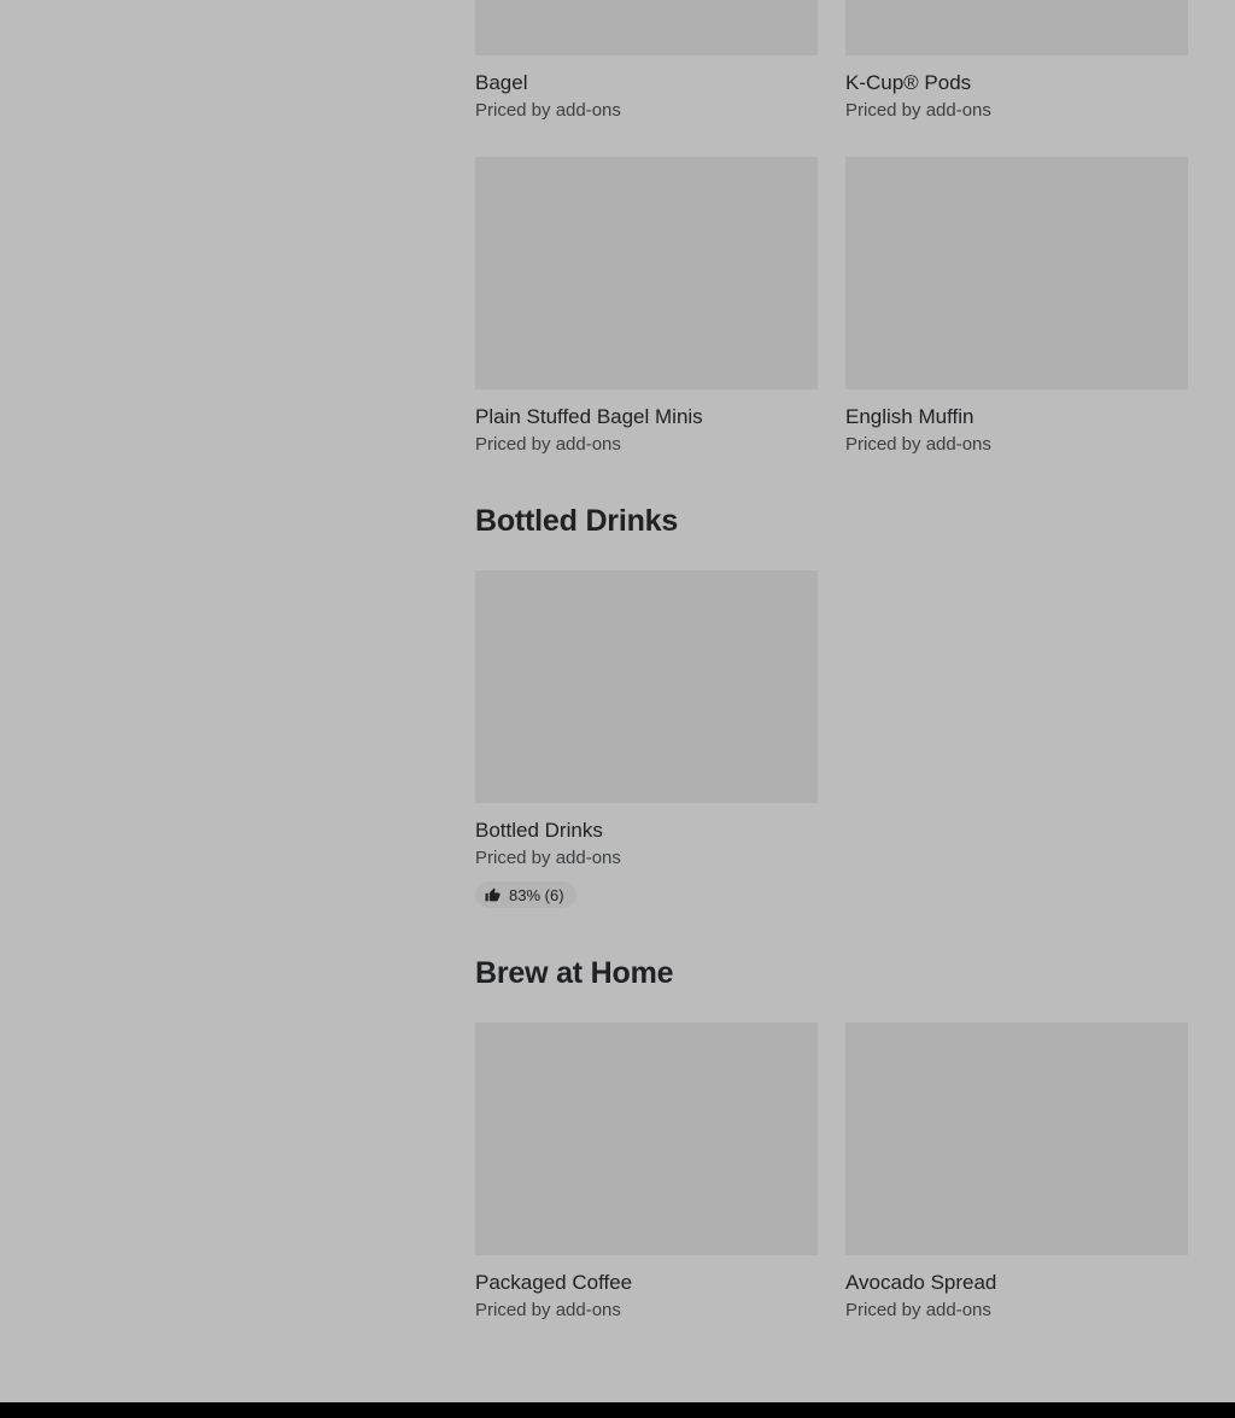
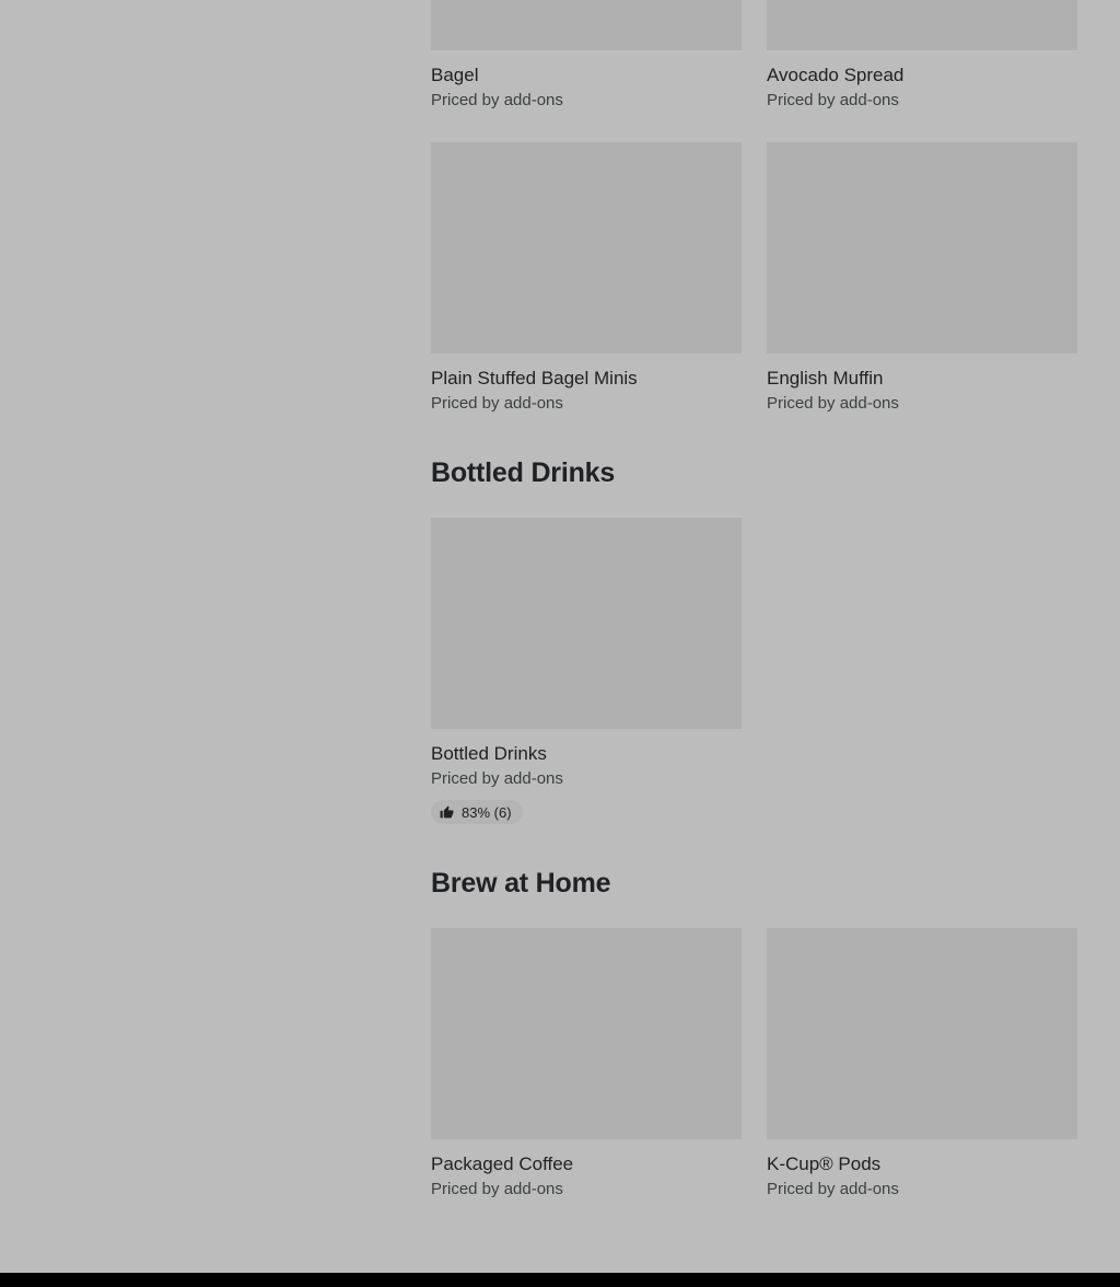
  Bagel
  Priced by add-ons
- K-Cup® Pods
+ Avocado Spread
  Priced by add-ons
  Plain Stuffed Bagel Minis
  Priced by add-ons
  English Muffin
  Priced by add-ons
  Bottled Drinks
  Bottled Drinks
  Priced by add-ons
  83% (6)
  Brew at Home
  Packaged Coffee
  Priced by add-ons
- Avocado Spread
+ K-Cup® Pods
  Priced by add-ons
